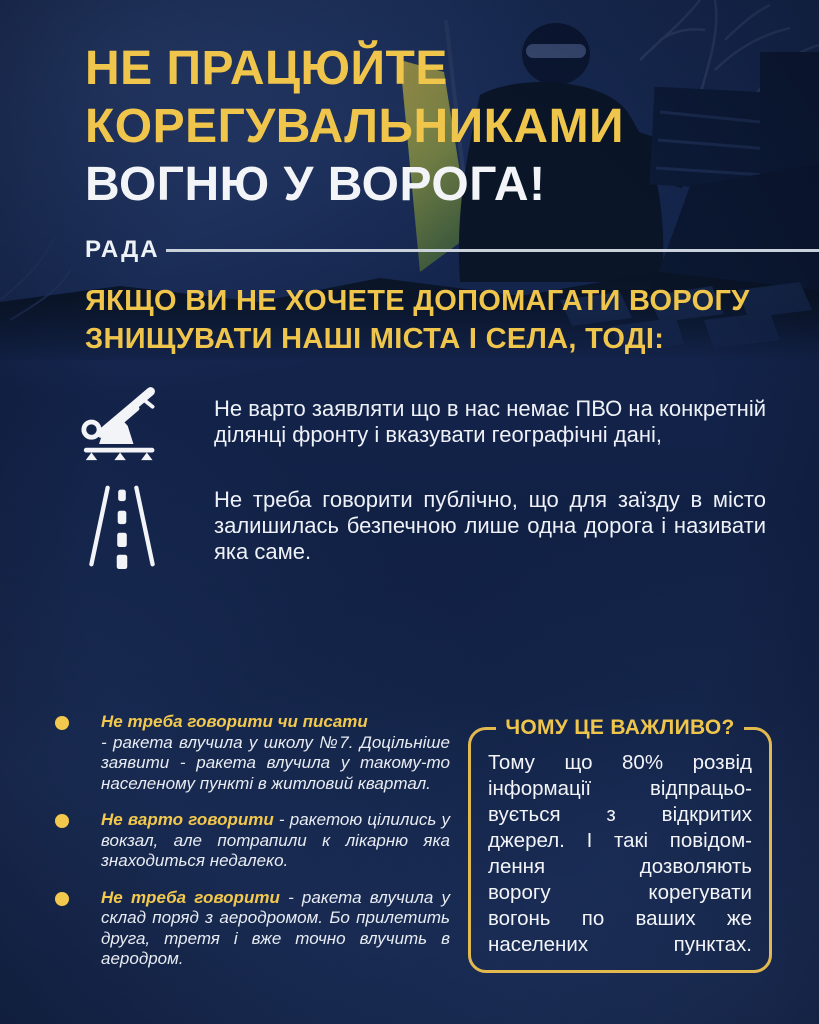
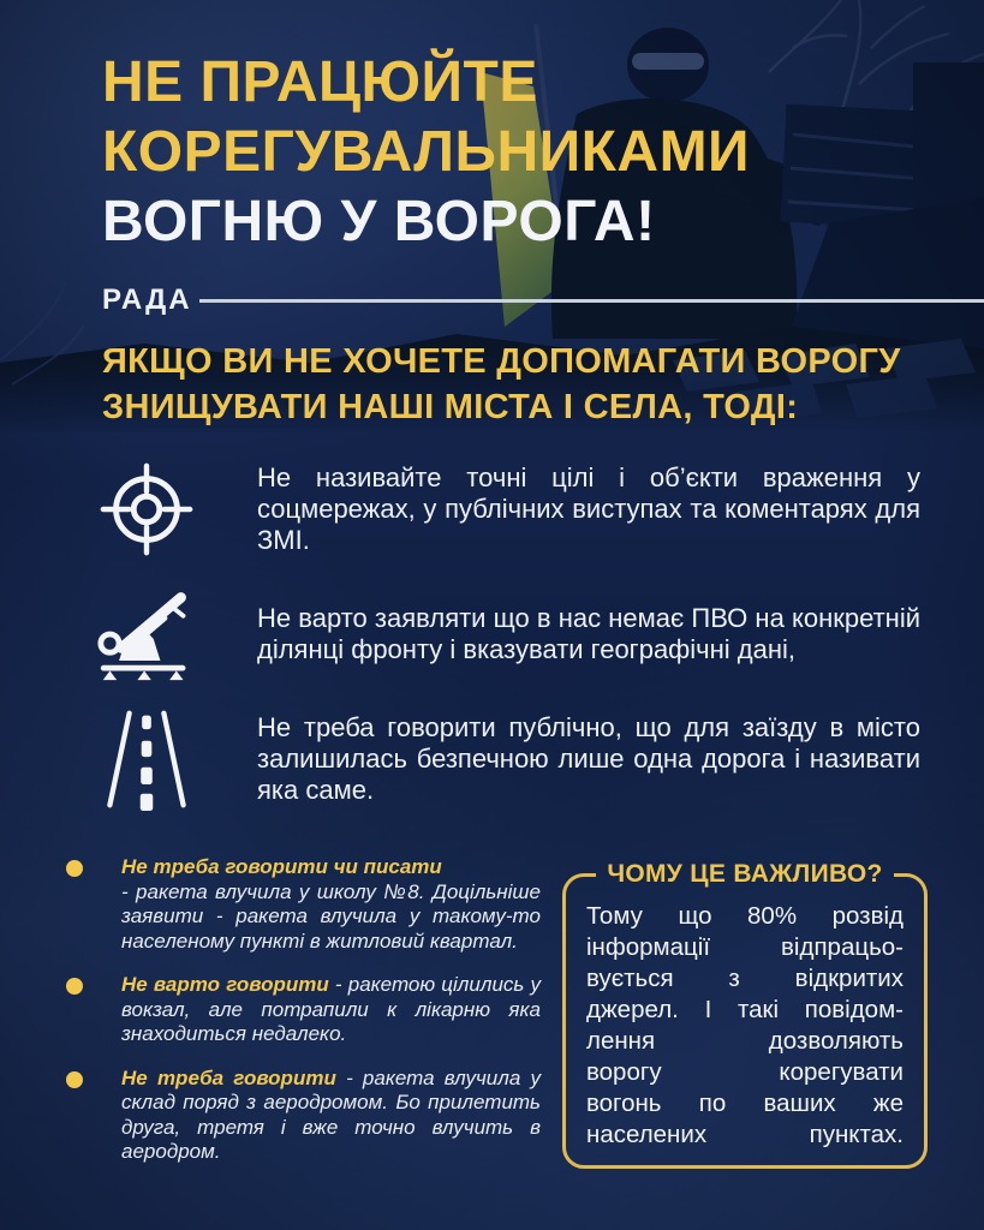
  НЕ ПРАЦЮЙТЕ
  КОРЕГУВАЛЬНИКАМИ
  ВОГНЮ У ВОРОГА!
  РАДА
  ЯКЩО ВИ НЕ ХОЧЕТЕ ДОПОМАГАТИ ВОРОГУ
  ЗНИЩУВАТИ НАШІ МІСТА І СЕЛА, ТОДІ:
+ Не називайте точні цілі і об’єкти враження у соцмережах, у публічних виступах та коментарях для ЗМІ.
  Не варто заявляти що в нас немає ПВО на конкретній ділянці фронту і вказувати географічні дані,
  Не треба говорити публічно, що для заїзду в місто залишилась безпечною лише одна дорога і називати яка саме.
  Не треба говорити чи писати
- - ракета влучила у школу №7. Доцільніше заявити - ракета влучила у такому-то населеному пункті в житловий квартал.
+ - ракета влучила у школу №8. Доцільніше заявити - ракета влучила у такому-то населеному пункті в житловий квартал.
  Не варто говорити - ракетою цілились у вокзал, але потрапили к лікарню яка знаходиться недалеко.
  Не треба говорити - ракета влучила у склад поряд з аеродромом. Бо прилетить друга, третя і вже точно влучить в аеродром.
  ЧОМУ ЦЕ ВАЖЛИВО?
  Тому що 80% розвід
  інформації відпрацьо-
  вується з відкритих
  джерел. І такі повідом-
  лення дозволяють
  ворогу корегувати
  вогонь по ваших же
  населених пунктах.
